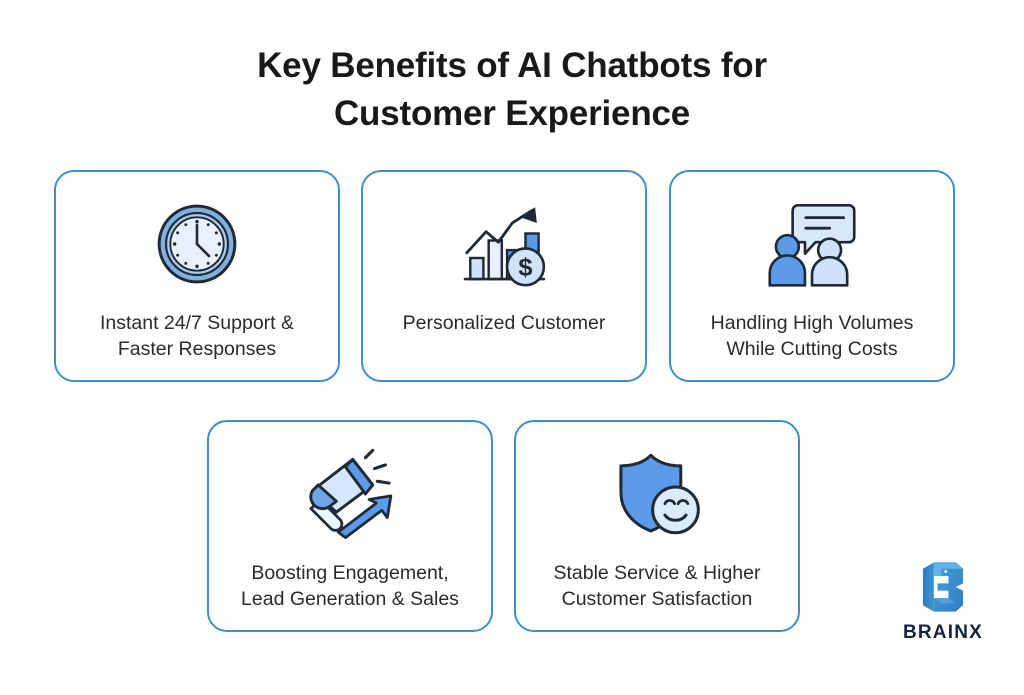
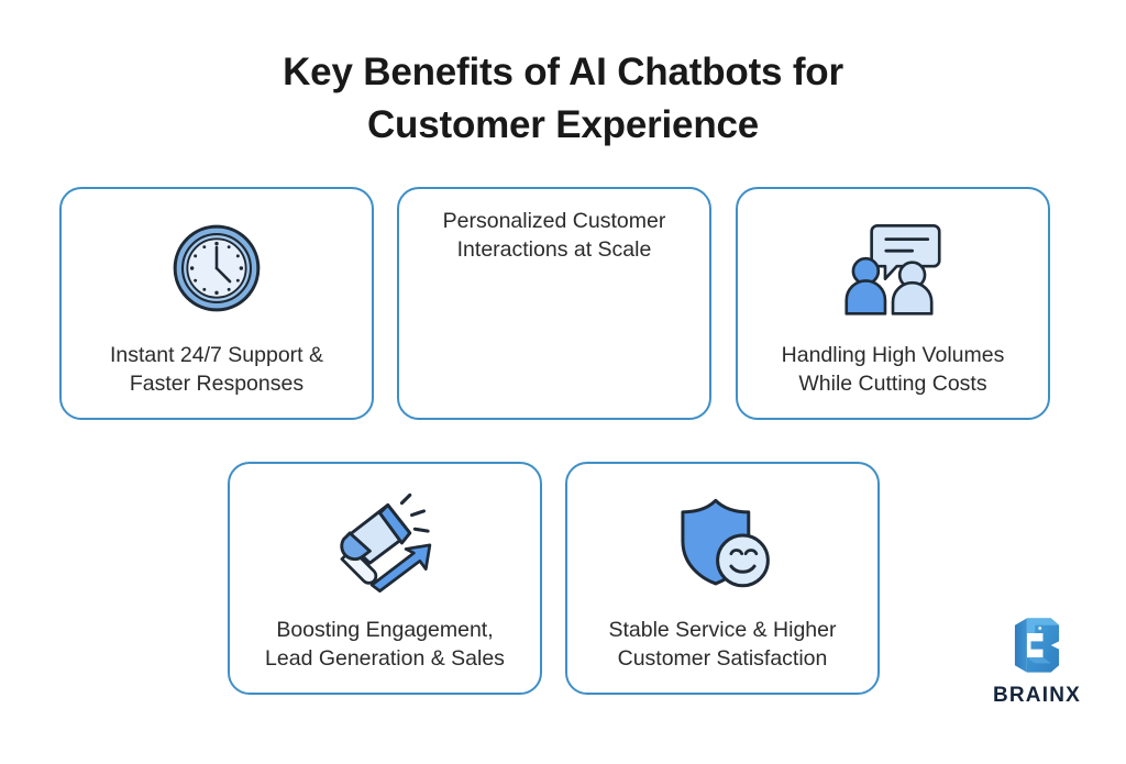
  Key Benefits of AI Chatbots for
  Customer Experience
  Instant 24/7 Support &
  Faster Responses
- $
  Personalized Customer
+ Interactions at Scale
  Handling High Volumes
  While Cutting Costs
  Boosting Engagement,
  Lead Generation & Sales
  Stable Service & Higher
  Customer Satisfaction
  BRAINX
